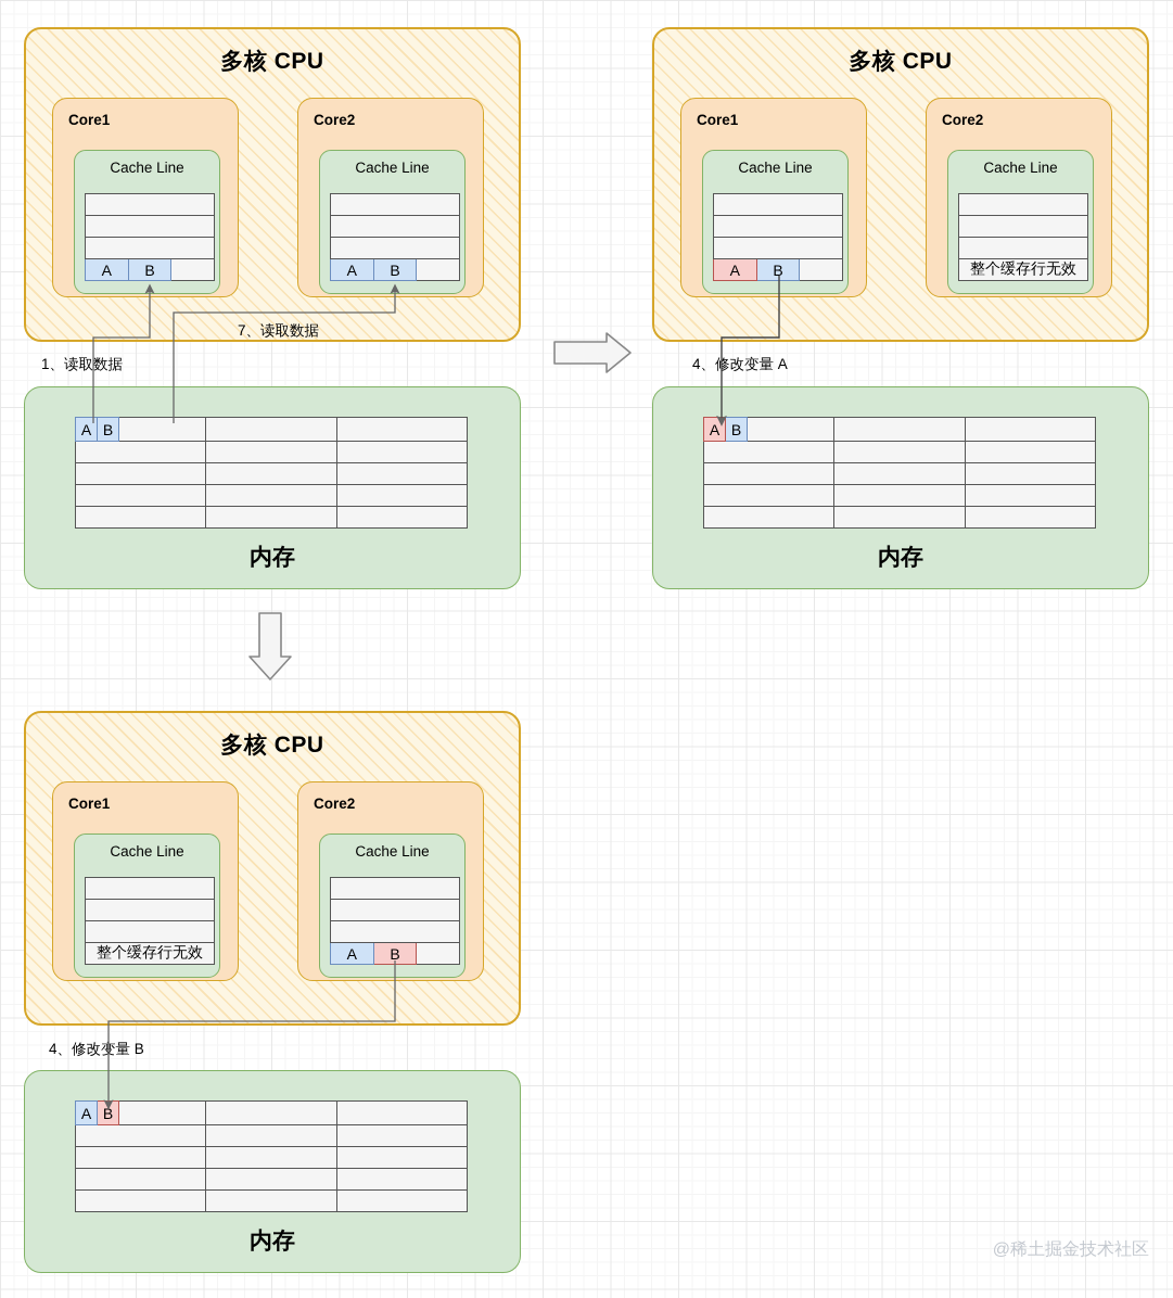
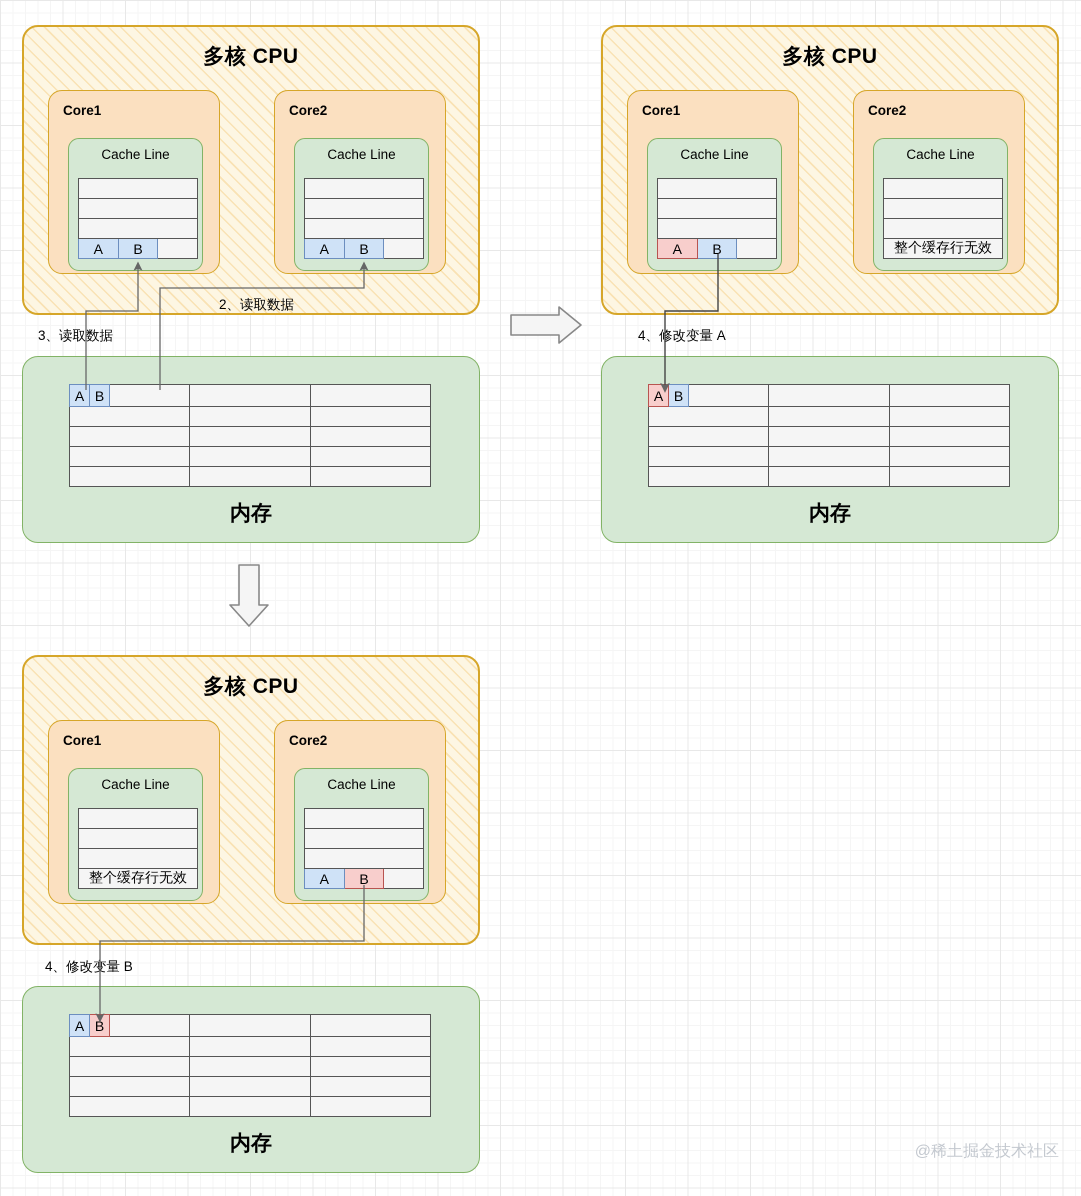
  多核 CPU
  Core1
  Cache Line
  A	B
  Core2
  Cache Line
  A	B
  A	B
  内存
- 1、读取数据
+ 3、读取数据
- 7、读取数据
+ 2、读取数据
  多核 CPU
  Core1
  Cache Line
  A	B
  Core2
  Cache Line
  整个缓存行无效
  A	B
  内存
  4、修改变量 A
  多核 CPU
  Core1
  Cache Line
  整个缓存行无效
  Core2
  Cache Line
  A	B
  A	B
  内存
  4、修改量 B
  @稀土掘金技术社区
